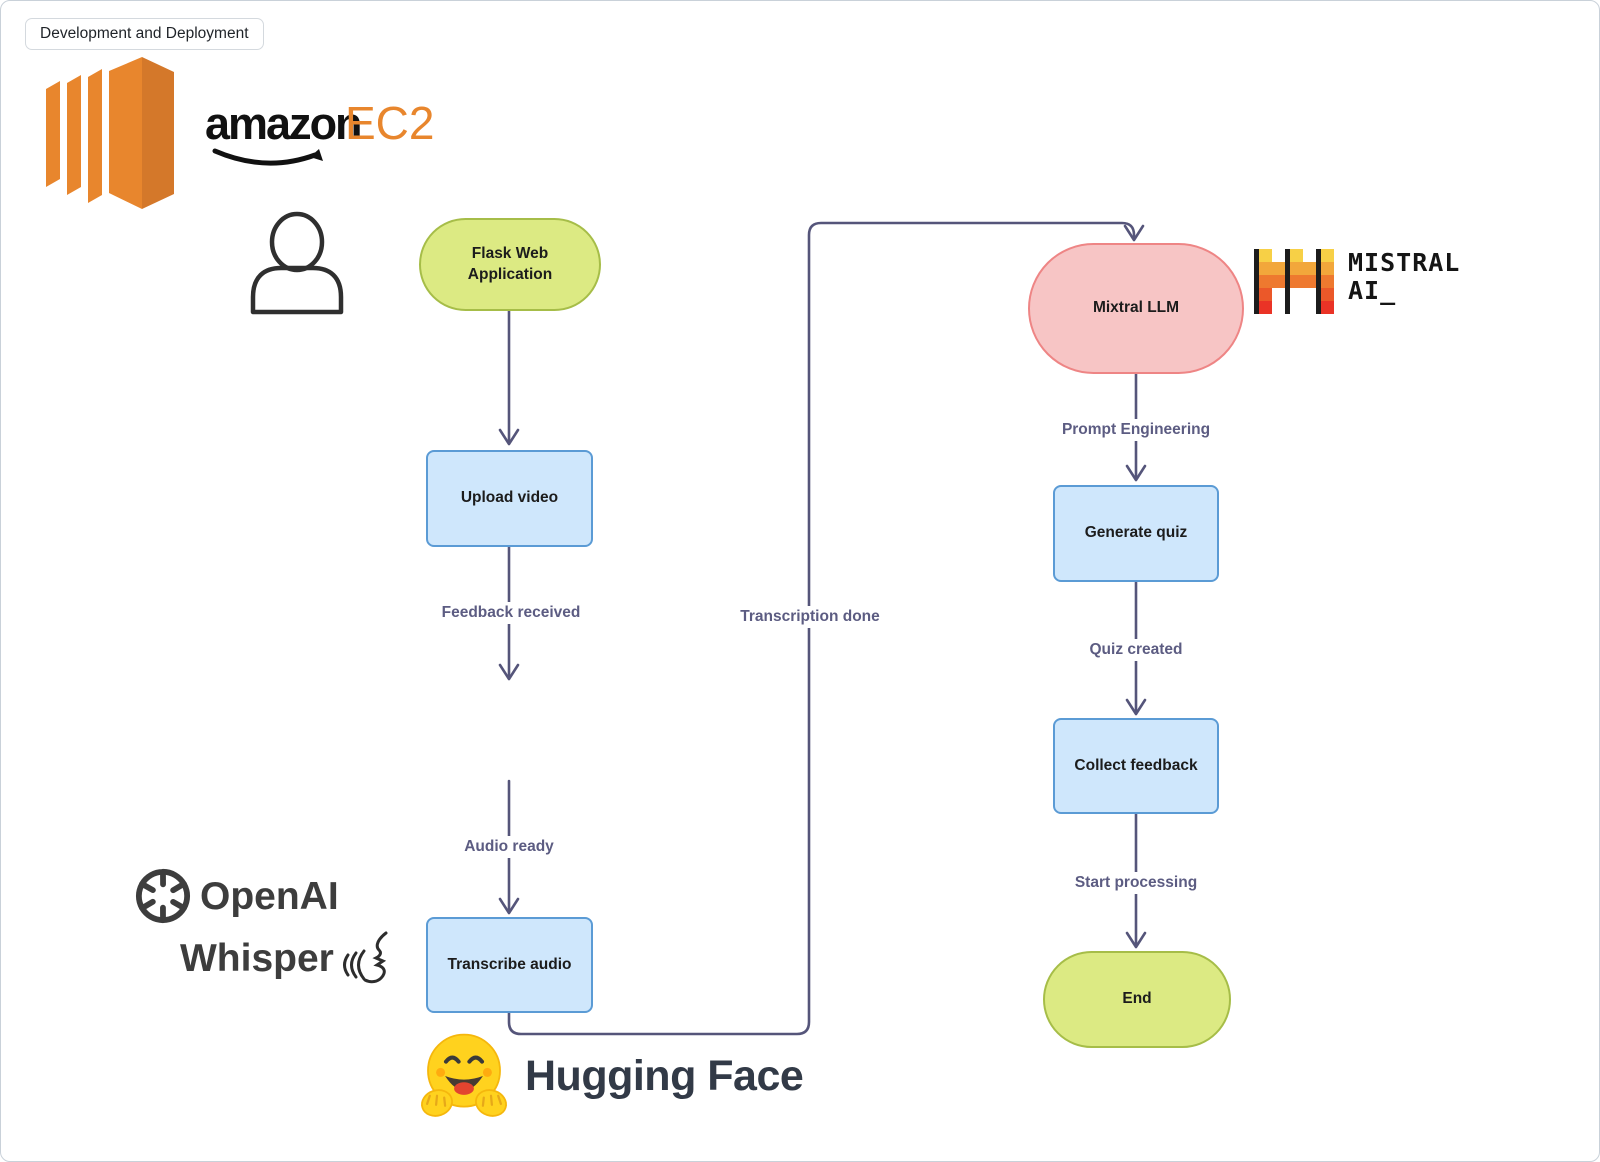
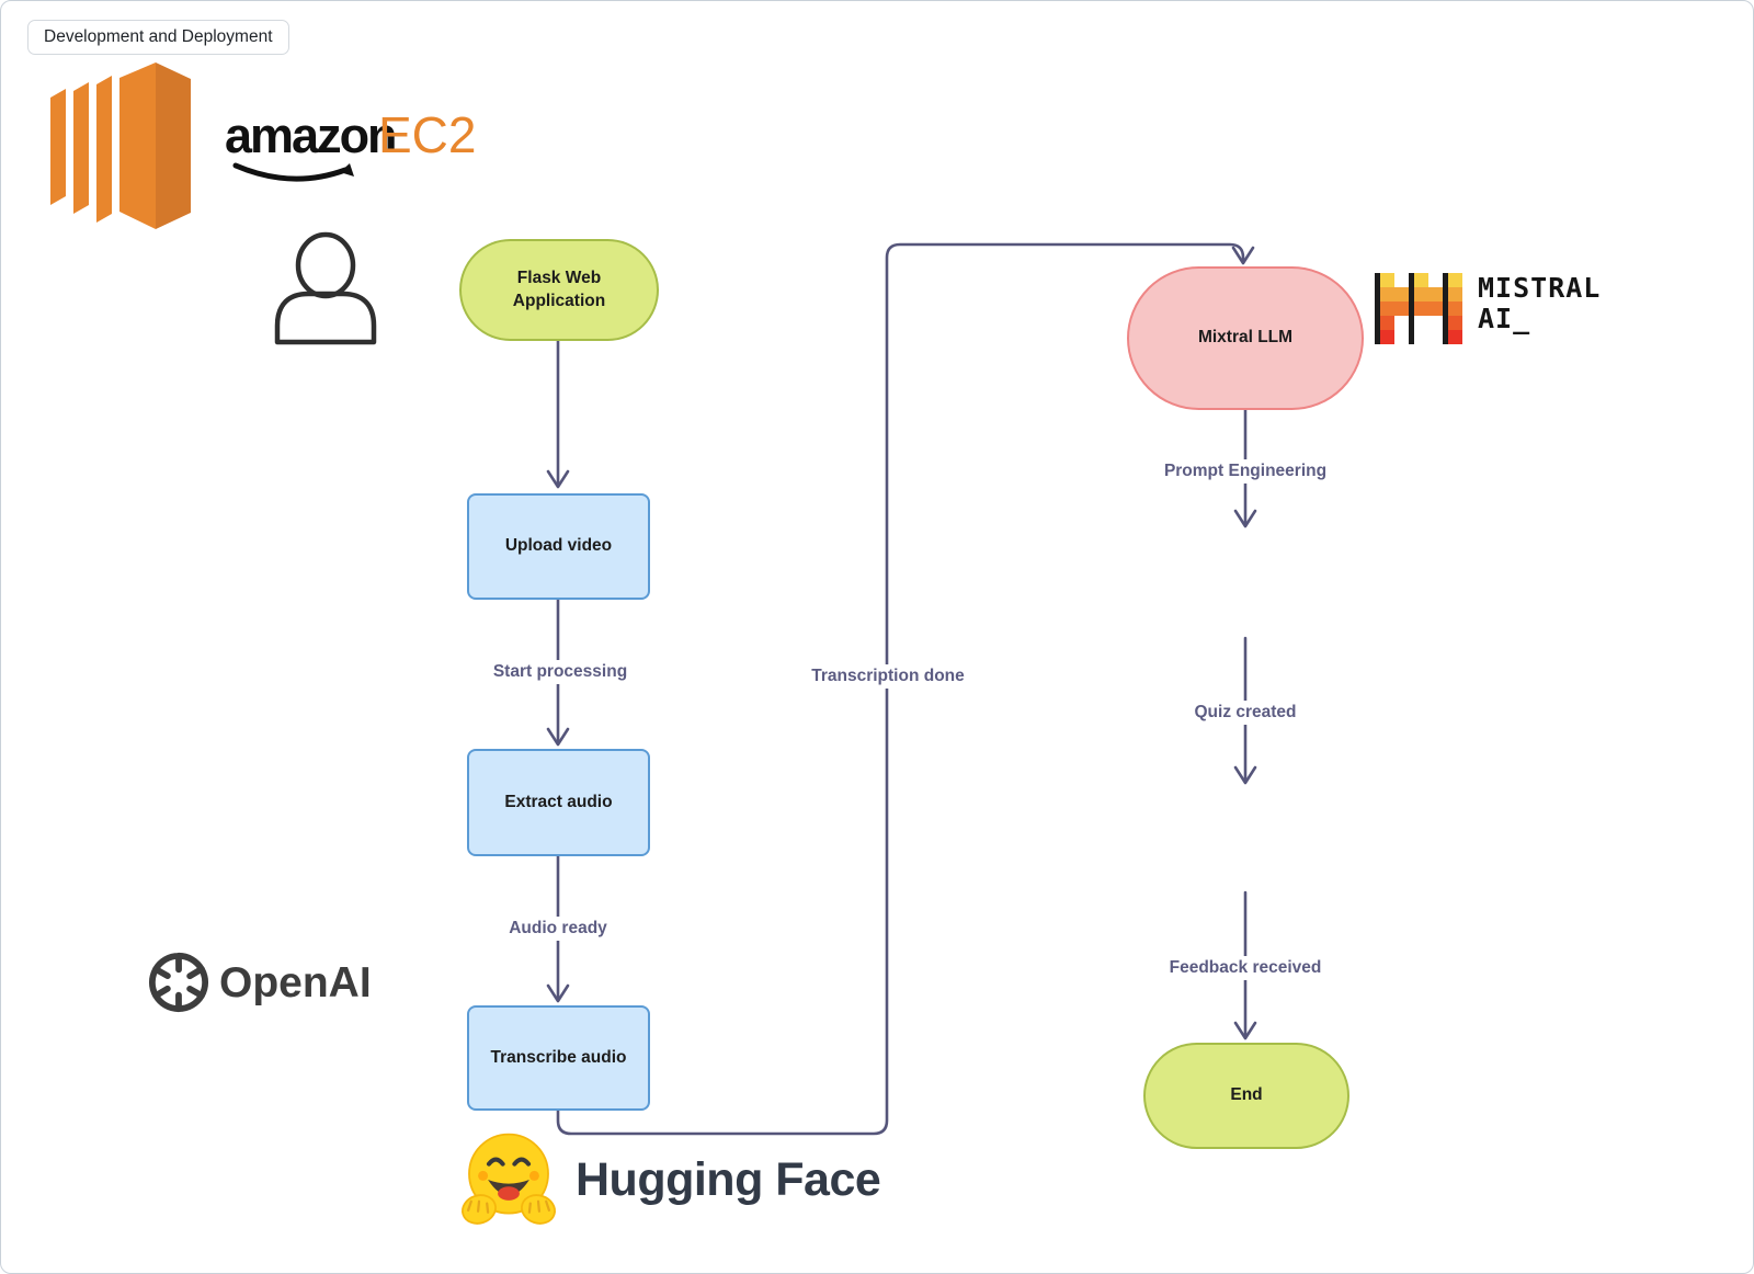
  Development and Deployment
  amazon
  EC2
  OpenAI
- Whisper
  MISTRAL
  AI_
  Hugging Face
- Feedback received
+ Start processing
  Audio ready
  Transcription done
  Prompt Engineering
  Quiz created
- Start processing
+ Feedback received
  Flask Web Application
  Upload video
+ Extract audio
  Transcribe audio
  Mixtral LLM
- Generate quiz
- Collect feedback
  End
